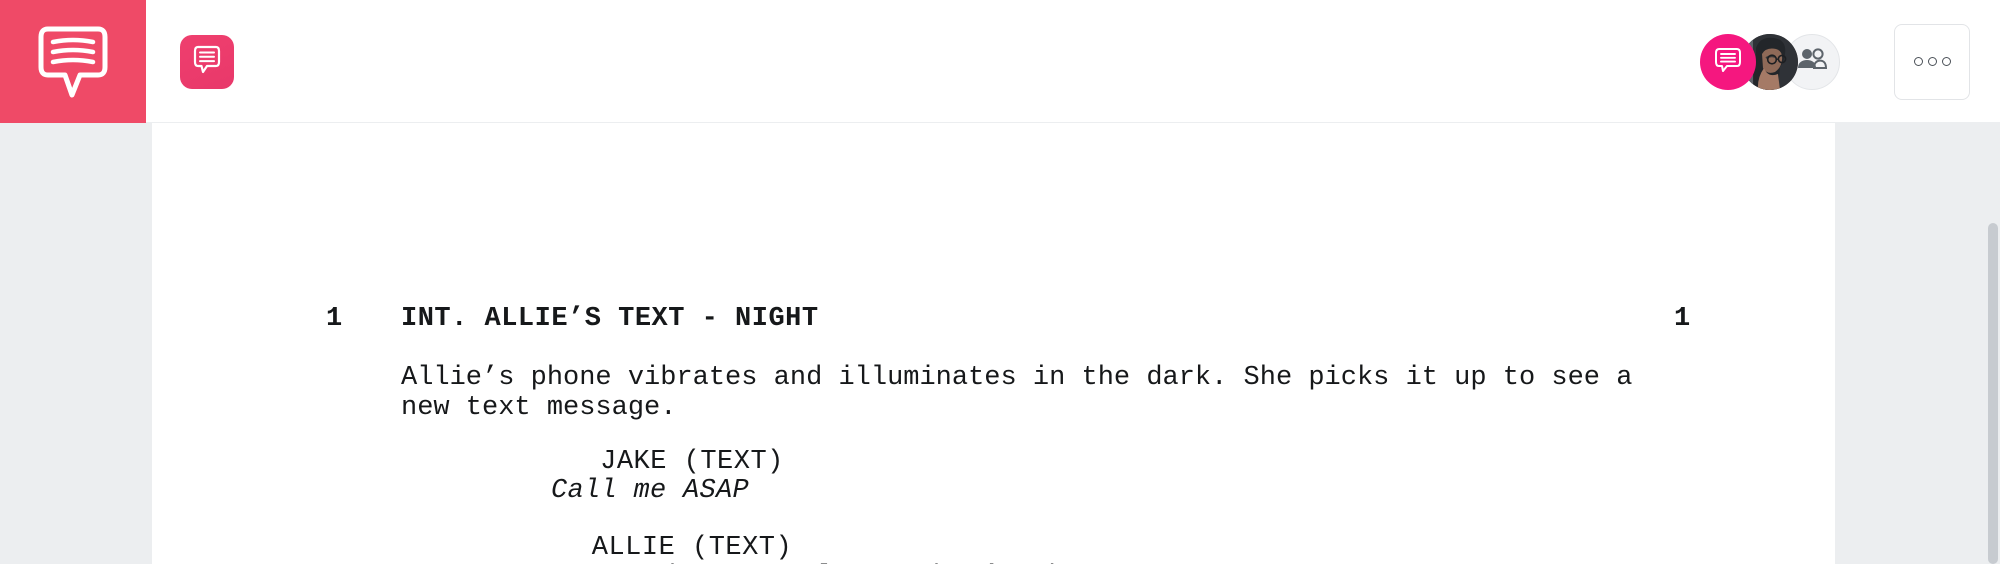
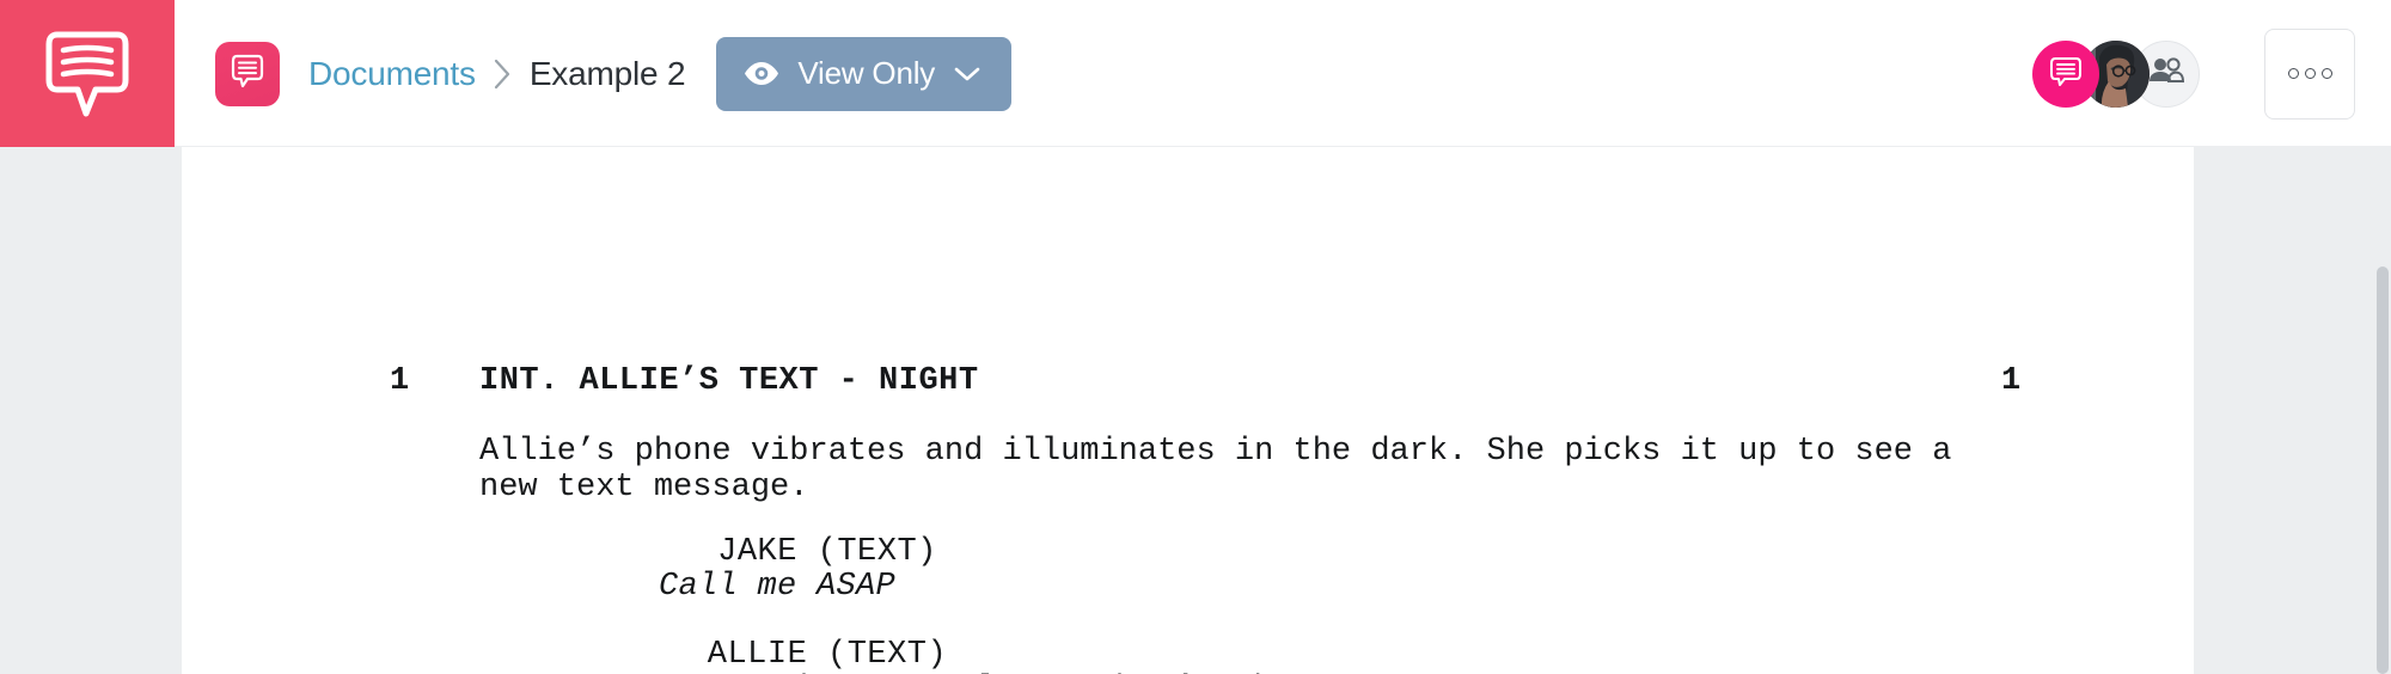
+ Documents
+ Example 2
+ View Only
  1
  INT. ALLIE’S TEXT - NIGHT
  1
  Allie’s phone vibrates and illuminates in the dark. She picks it up to see a new text message.
  JAKE (TEXT)
  Call me ASAP
  ALLIE (TEXT)
